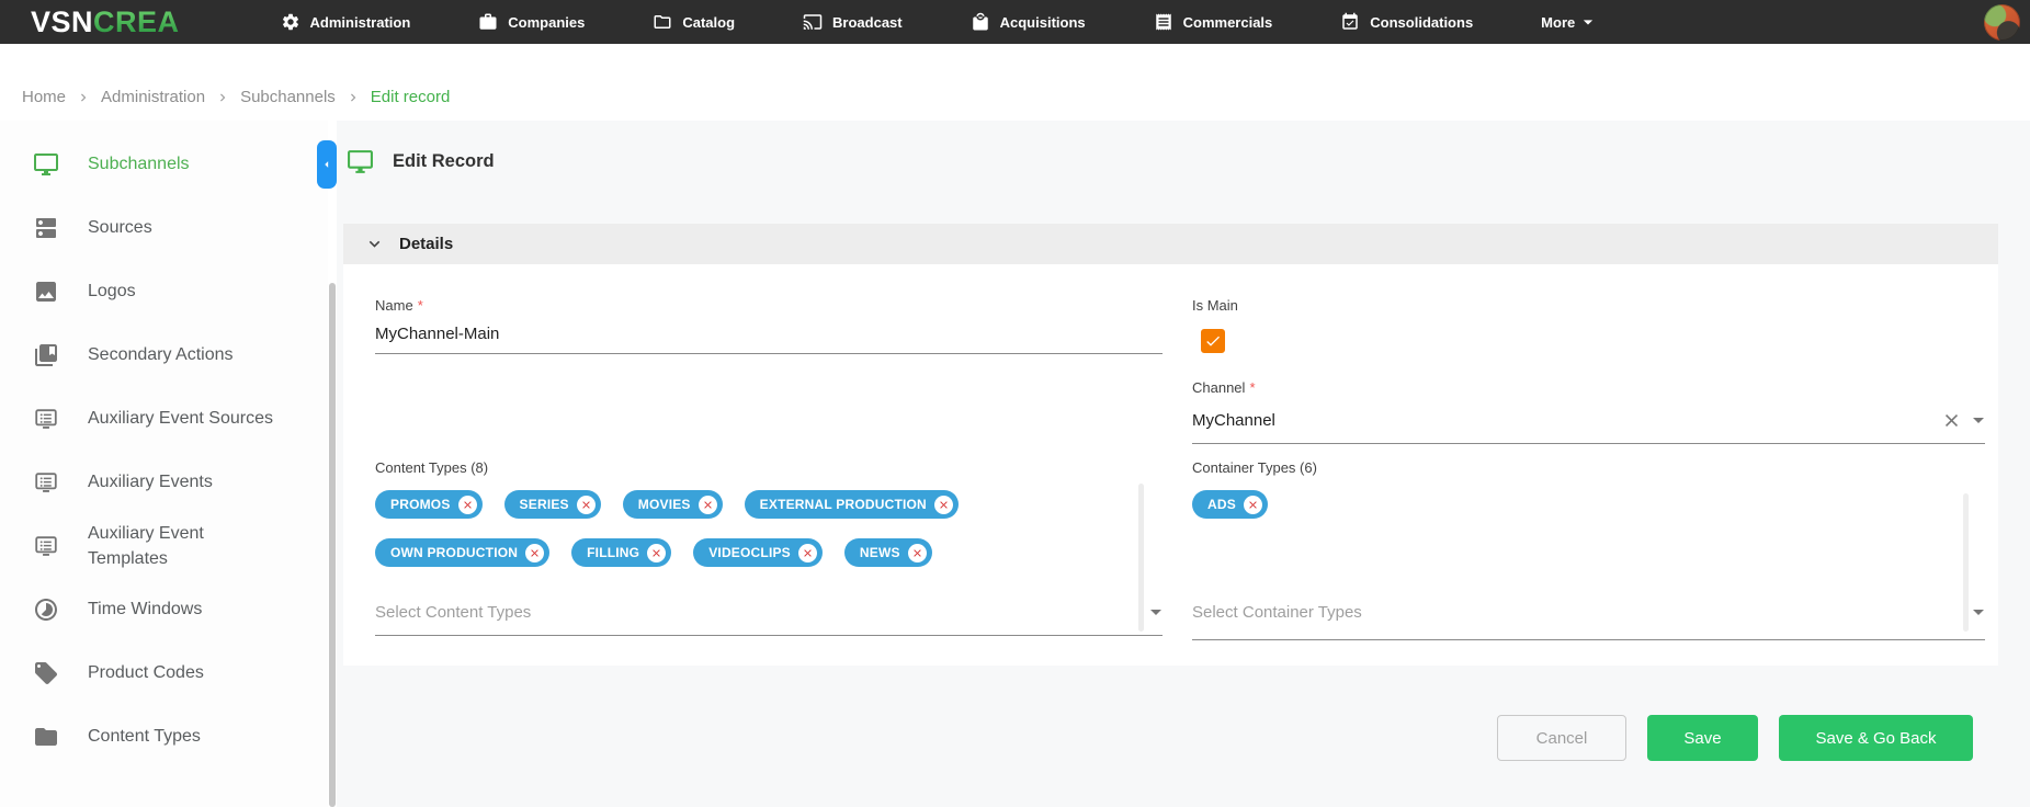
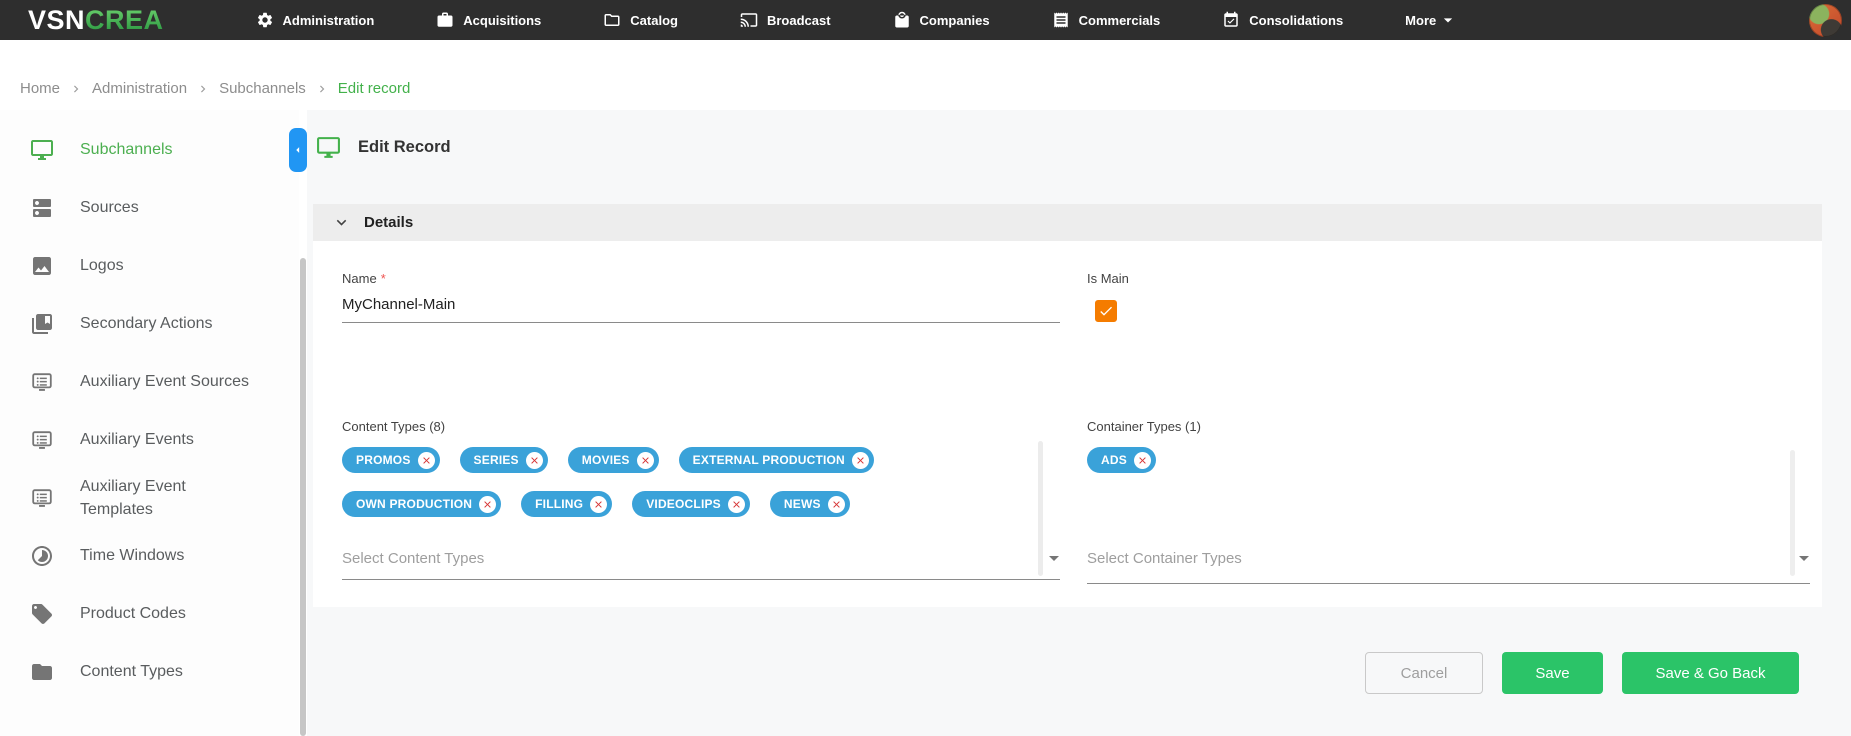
  VSN
  CREA
  Administration
- Companies
+ Acquisitions
  Catalog
  Broadcast
- Acquisitions
+ Companies
  Commercials
  Consolidations
  More
  Home
  Administration
  Subchannels
  Edit record
  Subchannels
  Sources
  Logos
  Secondary Actions
  Auxiliary Event Sources
  Auxiliary Events
  Auxiliary Event Templates
  Time Windows
  Product Codes
  Content Types
  Edit Record
  Details
  Name *
  MyChannel-Main
  Is Main
- Channel *
- MyChannel
  Content Types (8)
  PROMOS
  SERIES
  MOVIES
  EXTERNAL PRODUCTION
  OWN PRODUCTION
  FILLING
  VIDEOCLIPS
  NEWS
  Select Content Types
- Container Types (6)
+ Container Types (1)
  ADS
  Select Container Types
  Cancel
  Save
  Save & Go Back
